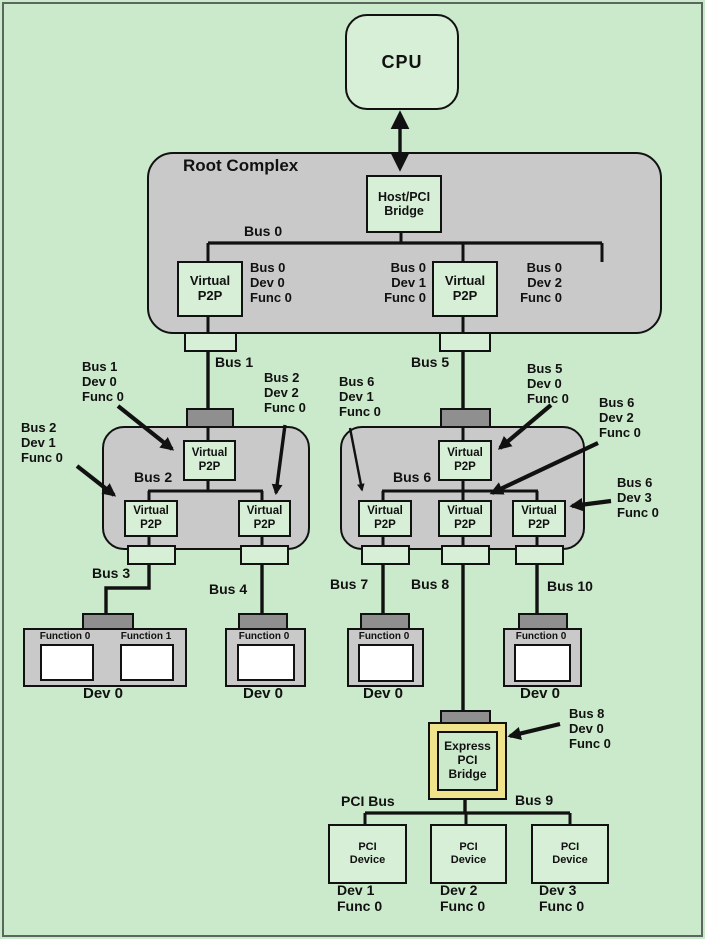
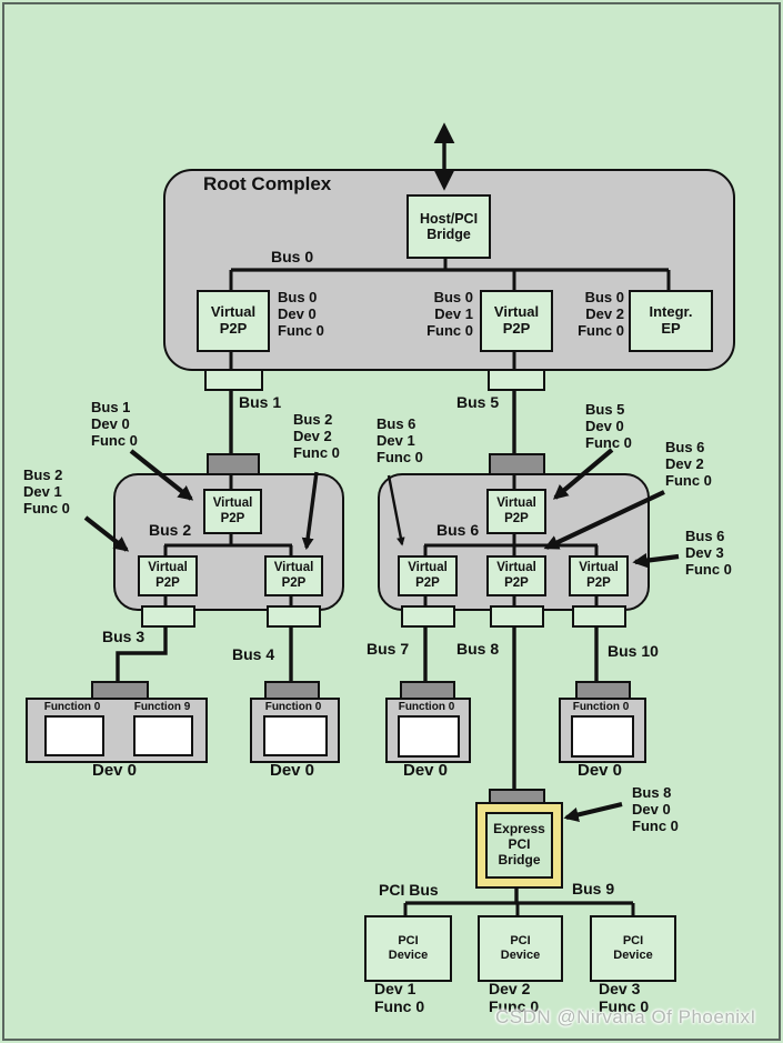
- CPU
  Root Complex
  Host/PCI
  Bridge
  Bus 0
  Virtual
  P2P
  Bus 0
  Dev 0
  Func 0
  Bus 0
  Dev 1
  Func 0
  Virtual
  P2P
  Bus 0
  Dev 2
  Func 0
+ Integr.
+ EP
  Bus 1
  Bus 5
  Bus 1
  Dev 0
  Func 0
  Bus 2
  Dev 2
  Func 0
  Bus 2
  Dev 1
  Func 0
  Bus 5
  Dev 0
  Func 0
  Bus 6
  Dev 1
  Func 0
  Bus 6
  Dev 2
  Func 0
  Bus 6
  Dev 3
  Func 0
  Bus 8
  Dev 0
  Func 0
  Virtual
  P2P
  Bus 2
  Virtual
  P2P
  Virtual
  P2P
  Virtual
  P2P
  Bus 6
  Virtual
  P2P
  Virtual
  P2P
  Virtual
  P2P
  Bus 3
  Bus 4
  Bus 7
  Bus 8
  Bus 10
  Function 0
- Function 1
+ Function 9
  Dev 0
  Function 0
  Dev 0
  Function 0
  Dev 0
  Function 0
  Dev 0
  Express
  PCI
  Bridge
  PCI Bus
  Bus 9
  PCI
  Device
  PCI
  Device
  PCI
  Device
  Dev 1
  Func 0
  Dev 2
  Func 0
  Dev 3
  Func 0
+ CSDN @Nirvana Of PhoenixI
